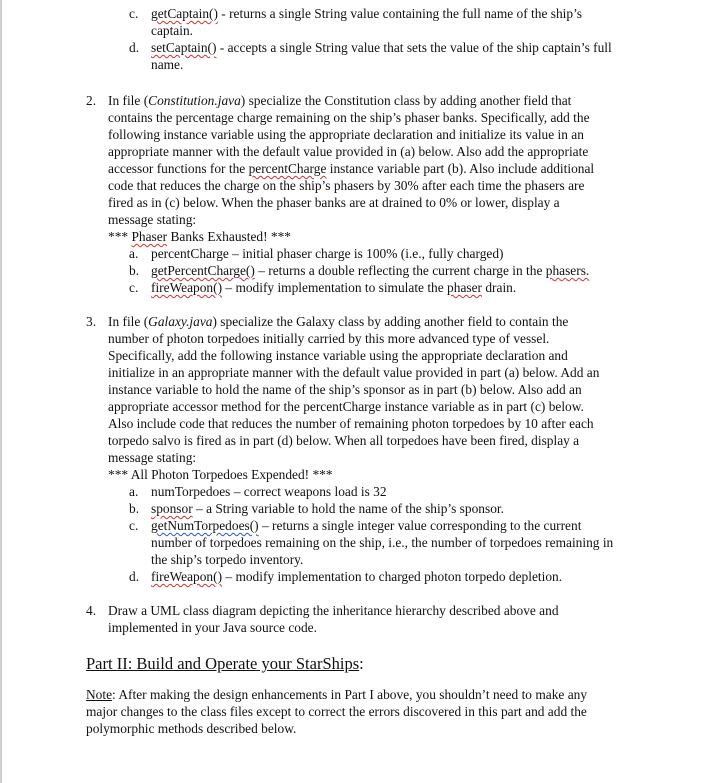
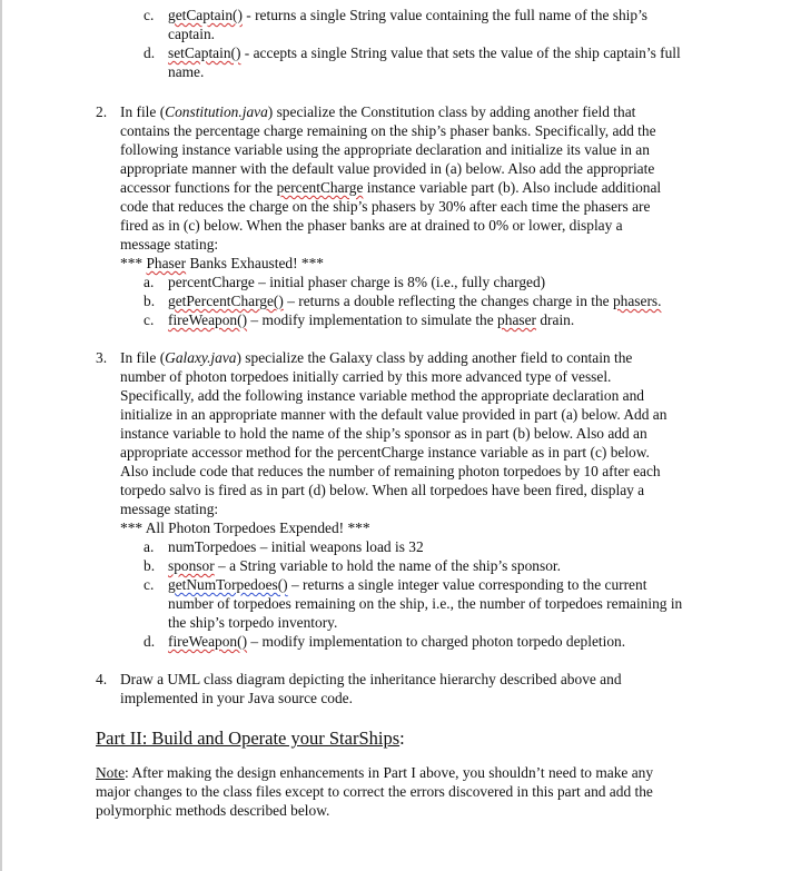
  c.
  getCaptain() - returns a single String value containing the full name of the ship’s
  captain.
  d.
  setCaptain() - accepts a single String value that sets the value of the ship captain’s full
  name.
  2.
  In file (Constitution.java) specialize the Constitution class by adding another field that
  contains the percentage charge remaining on the ship’s phaser banks. Specifically, add the
  following instance variable using the appropriate declaration and initialize its value in an
  appropriate manner with the default value provided in (a) below. Also add the appropriate
  accessor functions for the percentCharge instance variable part (b). Also include additional
  code that reduces the charge on the ship’s phasers by 30% after each time the phasers are
  fired as in (c) below. When the phaser banks are at drained to 0% or lower, display a
  message stating:
  *** Phaser Banks Exhausted! ***
  a.
- percentCharge – initial phaser charge is 100% (i.e., fully charged)
+ percentCharge – initial phaser charge is 8% (i.e., fully charged)
  b.
- getPercentCharge() – returns a double reflecting the current charge in the phasers.
+ getPercentCharge() – returns a double reflecting the changes charge in the phasers.
  c.
  fireWeapon() – modify implementation to simulate the phaser drain.
  3.
  In file (Galaxy.java) specialize the Galaxy class by adding another field to contain the
  number of photon torpedoes initially carried by this more advanced type of vessel.
- Specifically, add the following instance variable using the appropriate declaration and
+ Specifically, add the following instance variable method the appropriate declaration and
  initialize in an appropriate manner with the default value provided in part (a) below. Add an
  instance variable to hold the name of the ship’s sponsor as in part (b) below. Also add an
  appropriate accessor method for the percentCharge instance variable as in part (c) below.
  Also include code that reduces the number of remaining photon torpedoes by 10 after each
  torpedo salvo is fired as in part (d) below. When all torpedoes have been fired, display a
  message stating:
  *** All Photon Torpedoes Expended! ***
  a.
- numTorpedoes – correct weapons load is 32
+ numTorpedoes – initial weapons load is 32
  b.
  sponsor – a String variable to hold the name of the ship’s sponsor.
  c.
  getNumTorpedoes() – returns a single integer value corresponding to the current
  number of torpedoes remaining on the ship, i.e., the number of torpedoes remaining in
  the ship’s torpedo inventory.
  d.
  fireWeapon() – modify implementation to charged photon torpedo depletion.
  4.
  Draw a UML class diagram depicting the inheritance hierarchy described above and
  implemented in your Java source code.
  Part II: Build and Operate your StarShips:
  Note: After making the design enhancements in Part I above, you shouldn’t need to make any
  major changes to the class files except to correct the errors discovered in this part and add the
  polymorphic methods described below.
